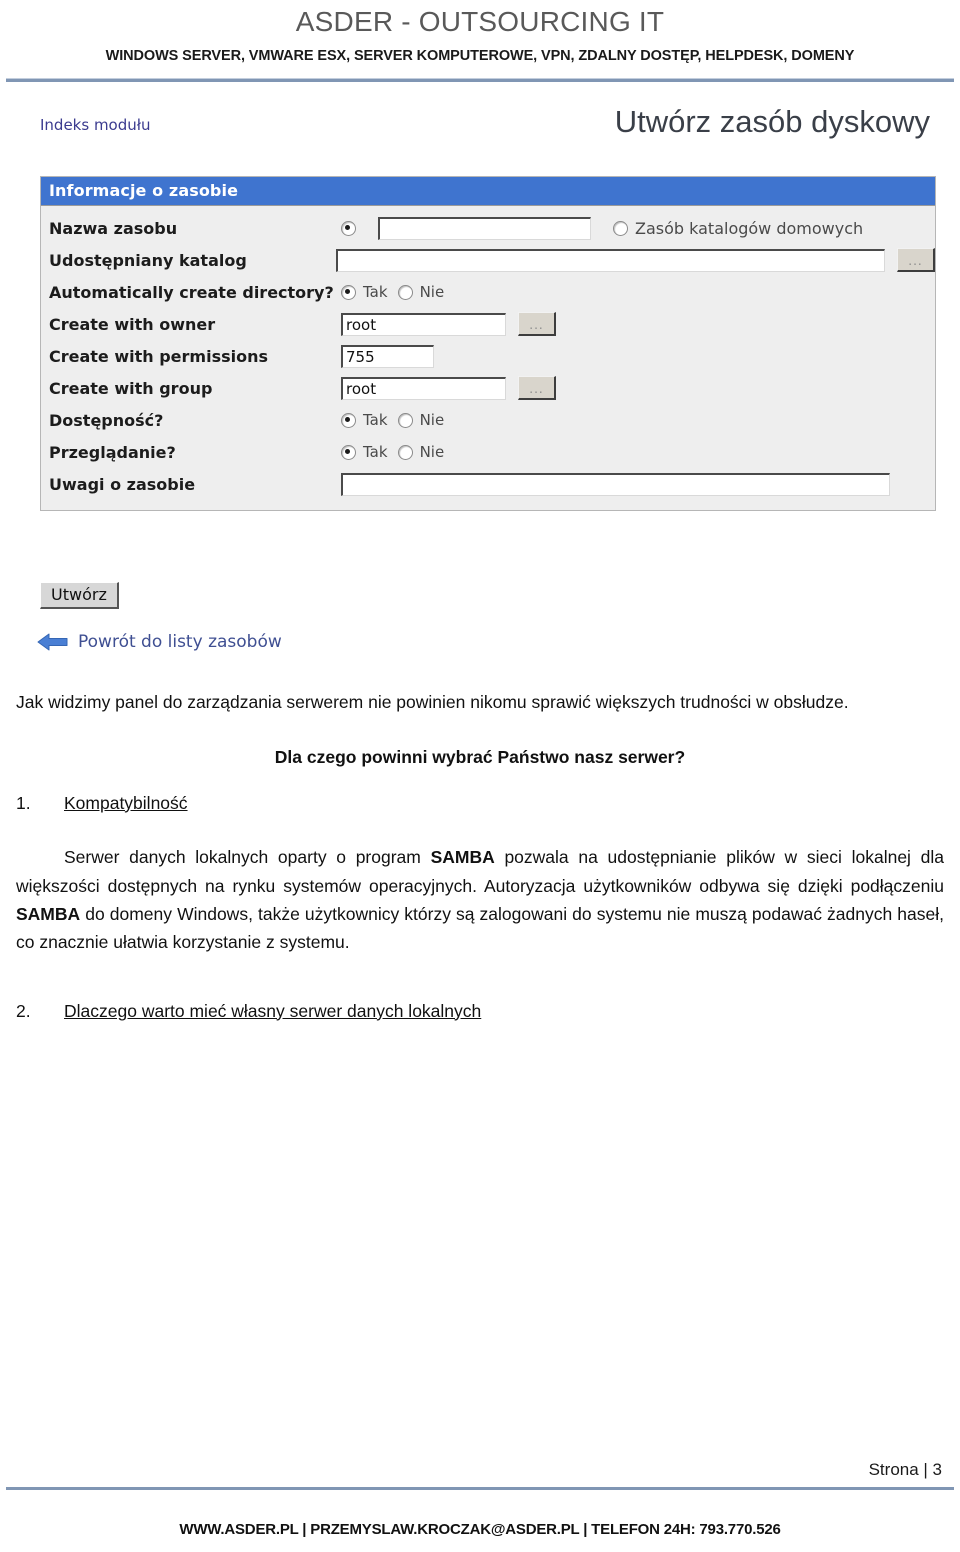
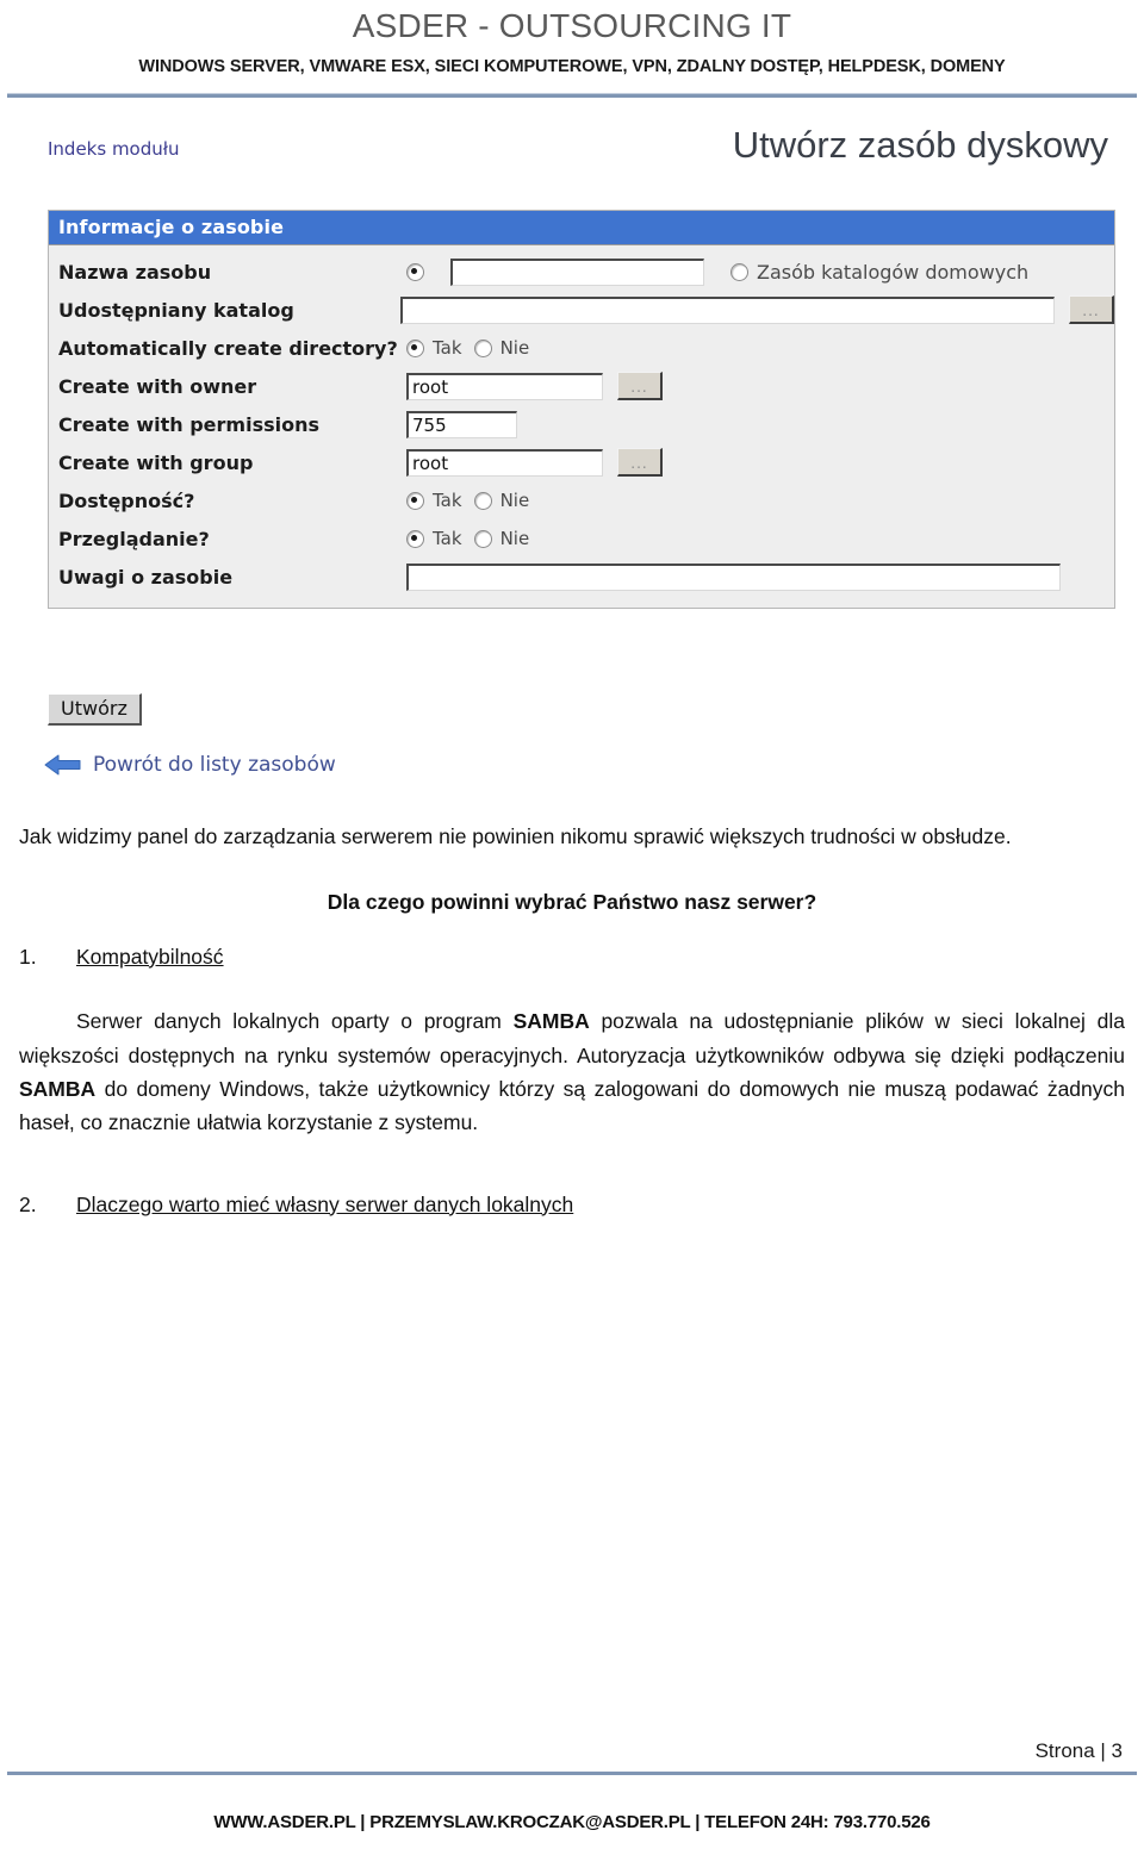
  ASDER - OUTSOURCING IT
- WINDOWS SERVER, VMWARE ESX, SERVER KOMPUTEROWE, VPN, ZDALNY DOSTĘP, HELPDESK, DOMENY
+ WINDOWS SERVER, VMWARE ESX, SIECI KOMPUTEROWE, VPN, ZDALNY DOSTĘP, HELPDESK, DOMENY
  Indeks modułu
  Utwórz zasób dyskowy
  Informacje o zasobie
  Nazwa zasobu
  Zasób katalogów domowych
  Udostępniany katalog
  ...
  Automatically create directory?
  Tak
  Nie
  Create with owner
  root
  ...
  Create with permissions
  755
  Create with group
  root
  ...
  Dostępność?
  Tak
  Nie
  Przeglądanie?
  Tak
  Nie
  Uwagi o zasobie
  Utwórz
  Powrót do listy zasobów
  Jak widzimy panel do zarządzania serwerem nie powinien nikomu sprawić większych trudności w obsłudze.
  Dla czego powinni wybrać Państwo nasz serwer?
  1.
  Kompatybilność
- Serwer danych lokalnych oparty o program SAMBA pozwala na udostępnianie plików w sieci lokalnej dla większości dostępnych na rynku systemów operacyjnych. Autoryzacja użytkowników odbywa się dzięki podłączeniu SAMBA do domeny Windows, także użytkownicy którzy są zalogowani do systemu nie muszą podawać żadnych haseł, co znacznie ułatwia korzystanie z systemu.
+ Serwer danych lokalnych oparty o program SAMBA pozwala na udostępnianie plików w sieci lokalnej dla większości dostępnych na rynku systemów operacyjnych. Autoryzacja użytkowników odbywa się dzięki podłączeniu SAMBA do domeny Windows, także użytkownicy którzy są zalogowani do domowych nie muszą podawać żadnych haseł, co znacznie ułatwia korzystanie z systemu.
  2.
  Dlaczego warto mieć własny serwer danych lokalnych
  Strona | 3
  WWW.ASDER.PL | PRZEMYSLAW.KROCZAK@ASDER.PL | TELEFON 24H: 793.770.526
